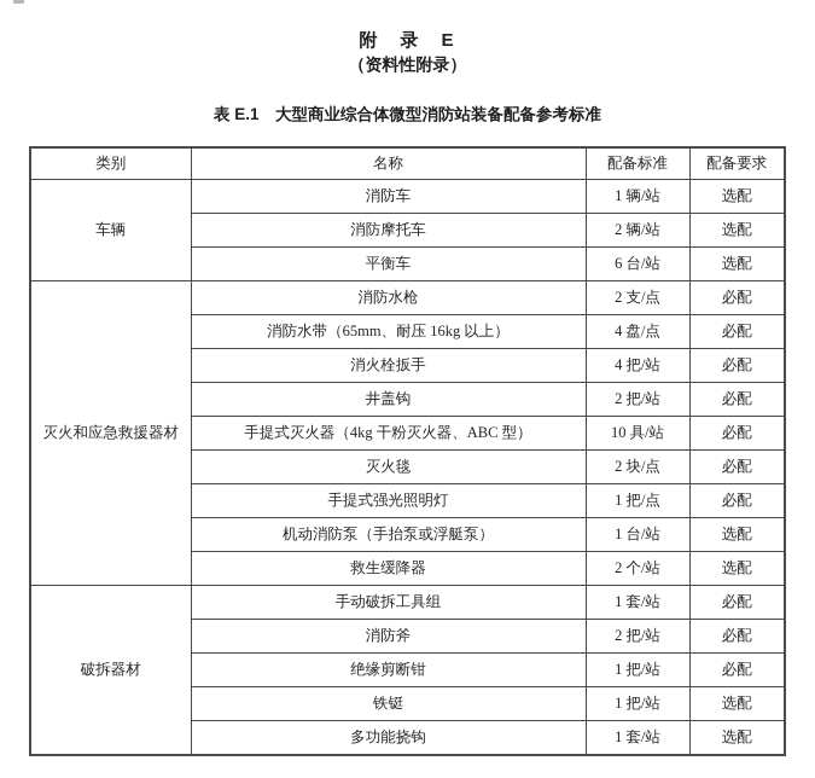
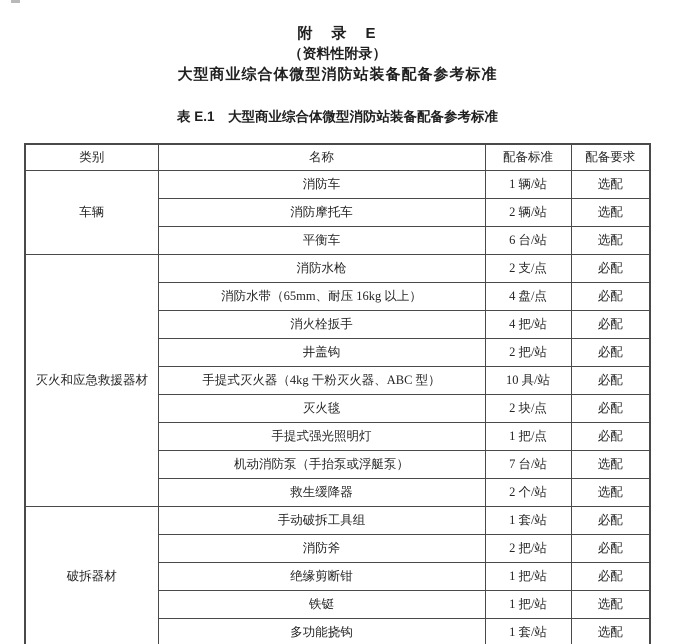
  附 录 E
  （资料性附录）
+ 大型商业综合体微型消防站装备配备参考标准
  表 E.1 大型商业综合体微型消防站装备配备参考标准
  类别	名称	配备标准	配备要求
  车辆	消防车	1 辆/站	选配
  消防摩托车	2 辆/站	选配
  平衡车	6 台/站	选配
  灭火和应急救援器材	消防水枪	2 支/点	必配
  消防水带（65mm、耐压 16kg 以上）	4 盘/点	必配
  消火栓扳手	4 把/站	必配
  井盖钩	2 把/站	必配
  手提式灭火器（4kg 干粉灭火器、ABC 型）	10 具/站	必配
  灭火毯	2 块/点	必配
  手提式强光照明灯	1 把/点	必配
- 机动消防泵（手抬泵或浮艇泵）	1 台/站	选配
+ 机动消防泵（手抬泵或浮艇泵）	7 台/站	选配
  救生缓降器	2 个/站	选配
  破拆器材	手动破拆工具组	1 套/站	必配
  消防斧	2 把/站	必配
  绝缘剪断钳	1 把/站	必配
  铁铤	1 把/站	选配
  多功能挠钩	1 套/站	选配
